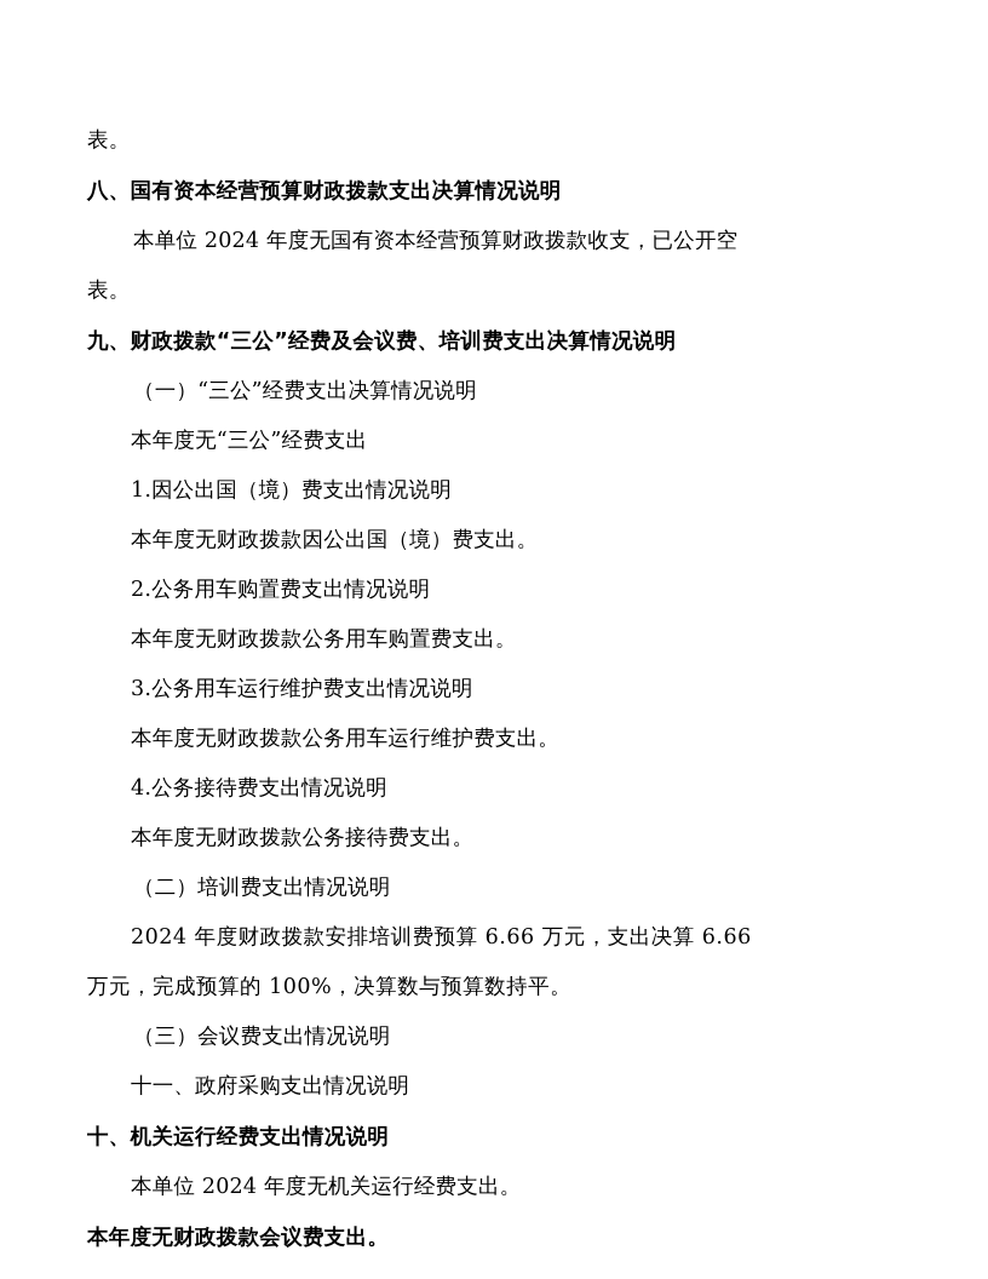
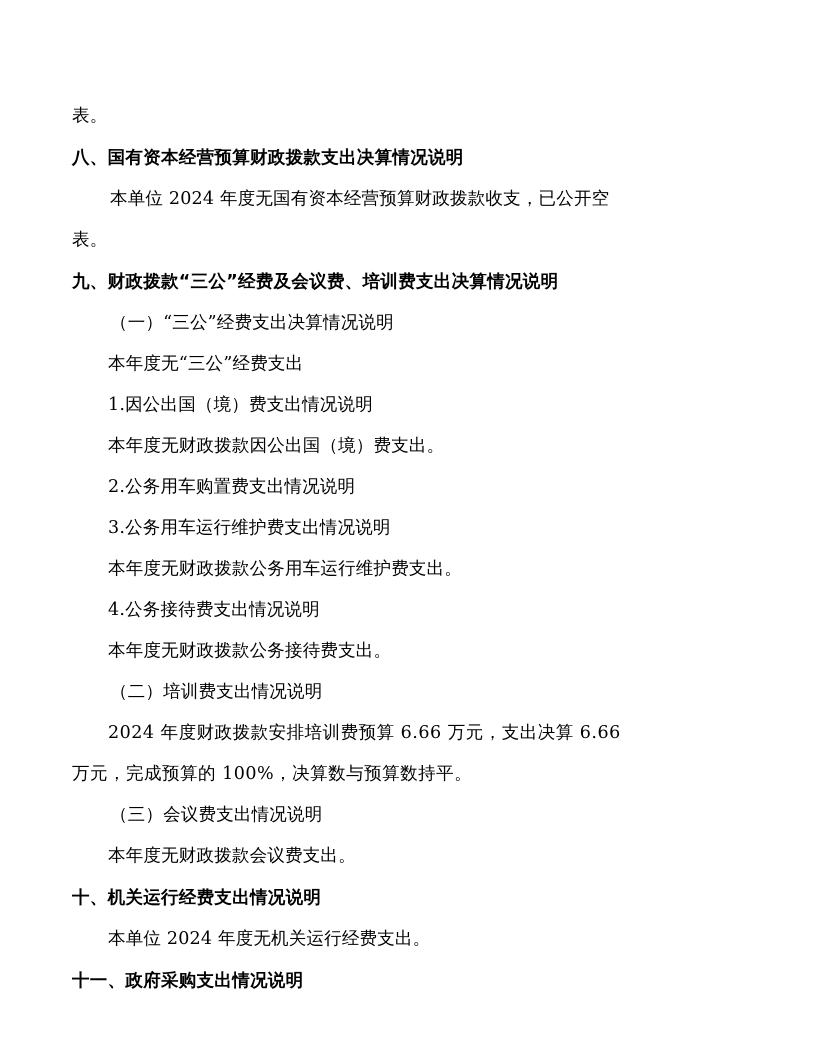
  表。
  八、国有资本经营预算财政拨款支出决算情况说明
  本单位 2024 年度无国有资本经营预算财政拨款收支，已公开空
  表。
  九、财政拨款“三公”经费及会议费、培训费支出决算情况说明
  （一）“三公”经费支出决算情况说明
  本年度无“三公”经费支出
  1.因公出国（境）费支出情况说明
  本年度无财政拨款因公出国（境）费支出。
  2.公务用车购置费支出情况说明
- 本年度无财政拨款公务用车购置费支出。
  3.公务用车运行维护费支出情况说明
  本年度无财政拨款公务用车运行维护费支出。
  4.公务接待费支出情况说明
  本年度无财政拨款公务接待费支出。
  （二）培训费支出情况说明
  2024 年度财政拨款安排培训费预算 6.66 万元，支出决算 6.66
  万元，完成预算的 100%，决算数与预算数持平。
  （三）会议费支出情况说明
- 十一、政府采购支出情况说明
+ 本年度无财政拨款会议费支出。
  十、机关运行经费支出情况说明
  本单位 2024 年度无机关运行经费支出。
- 本年度无财政拨款会议费支出。
+ 十一、政府采购支出情况说明
